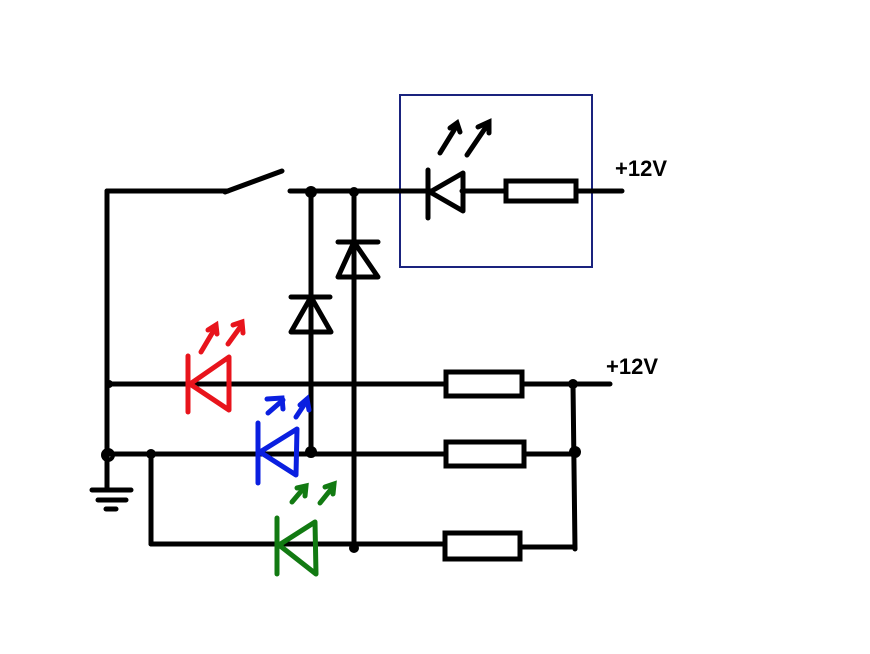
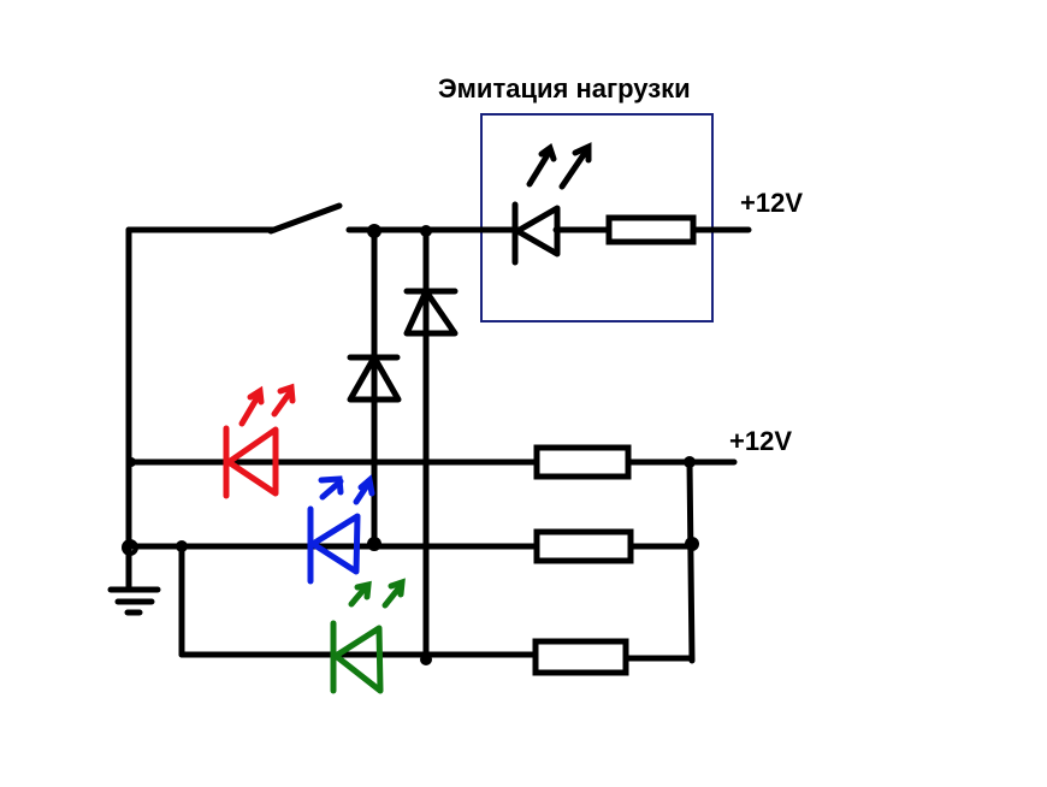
+ Эмитация нагрузки
  +12V
  +12V
